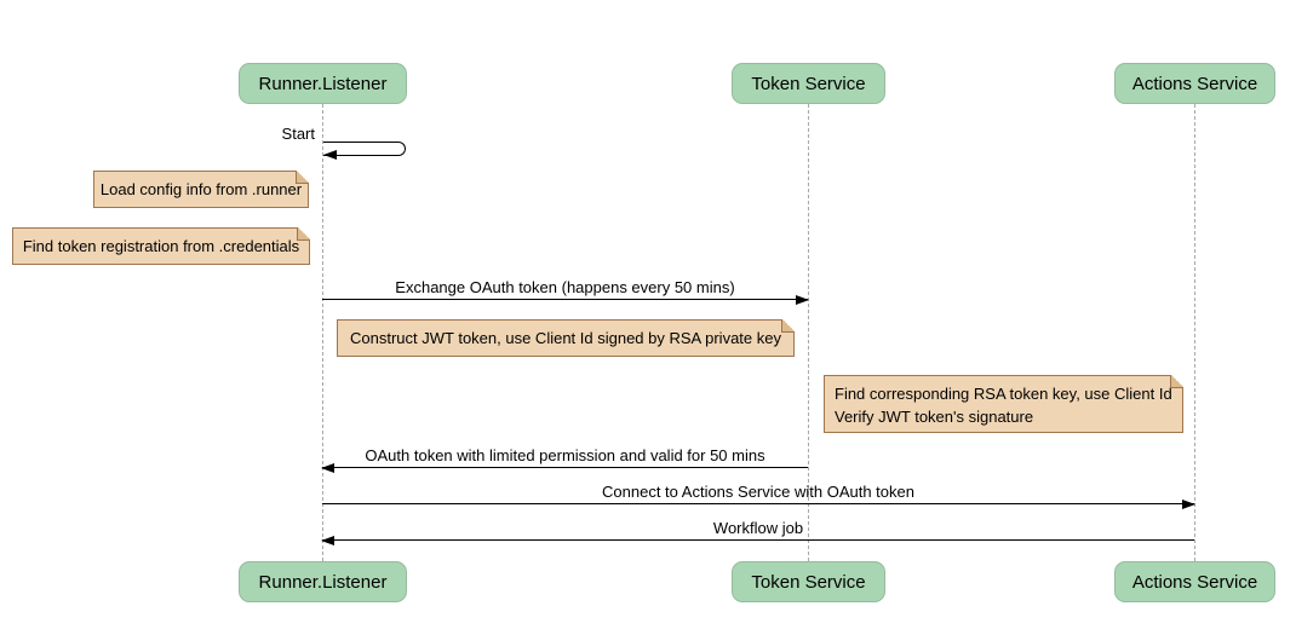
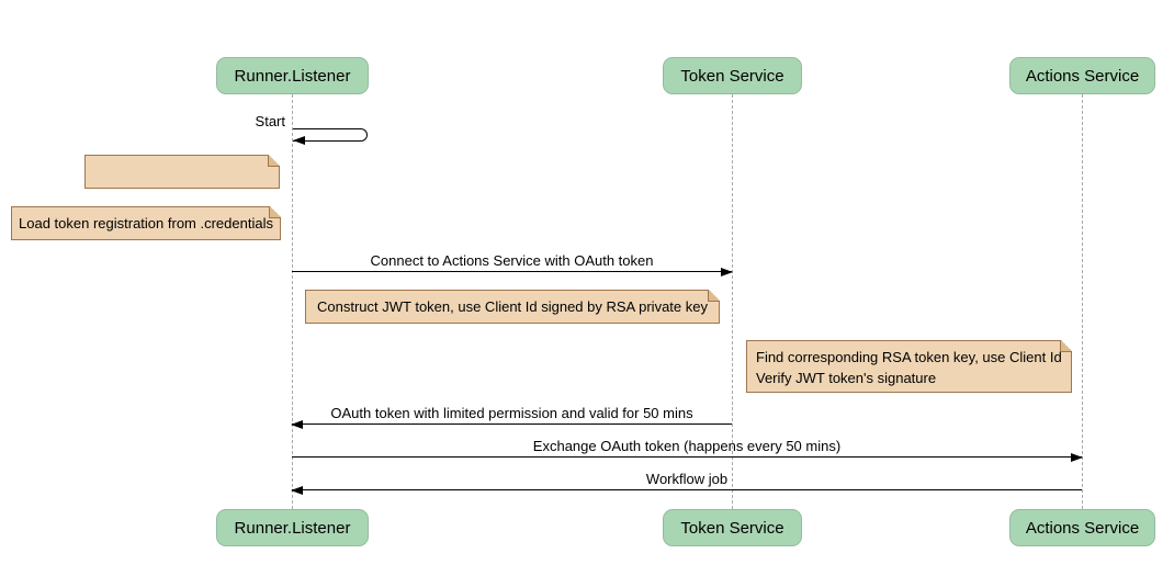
  Runner.Listener
  Token Service
  Actions Service
  Start
- Load config info from .runner
- Find token registration from .credentials
+ Load token registration from .credentials
- Exchange OAuth token (happens every 50 mins)
+ Connect to Actions Service with OAuth token
  Construct JWT token, use Client Id signed by RSA private key
  Find corresponding RSA token key, use Client Id
  Verify JWT token's signature
  OAuth token with limited permission and valid for 50 mins
- Connect to Actions Service with OAuth token
+ Exchange OAuth token (happens every 50 mins)
  Workflow job
  Runner.Listener
  Token Service
  Actions Service
